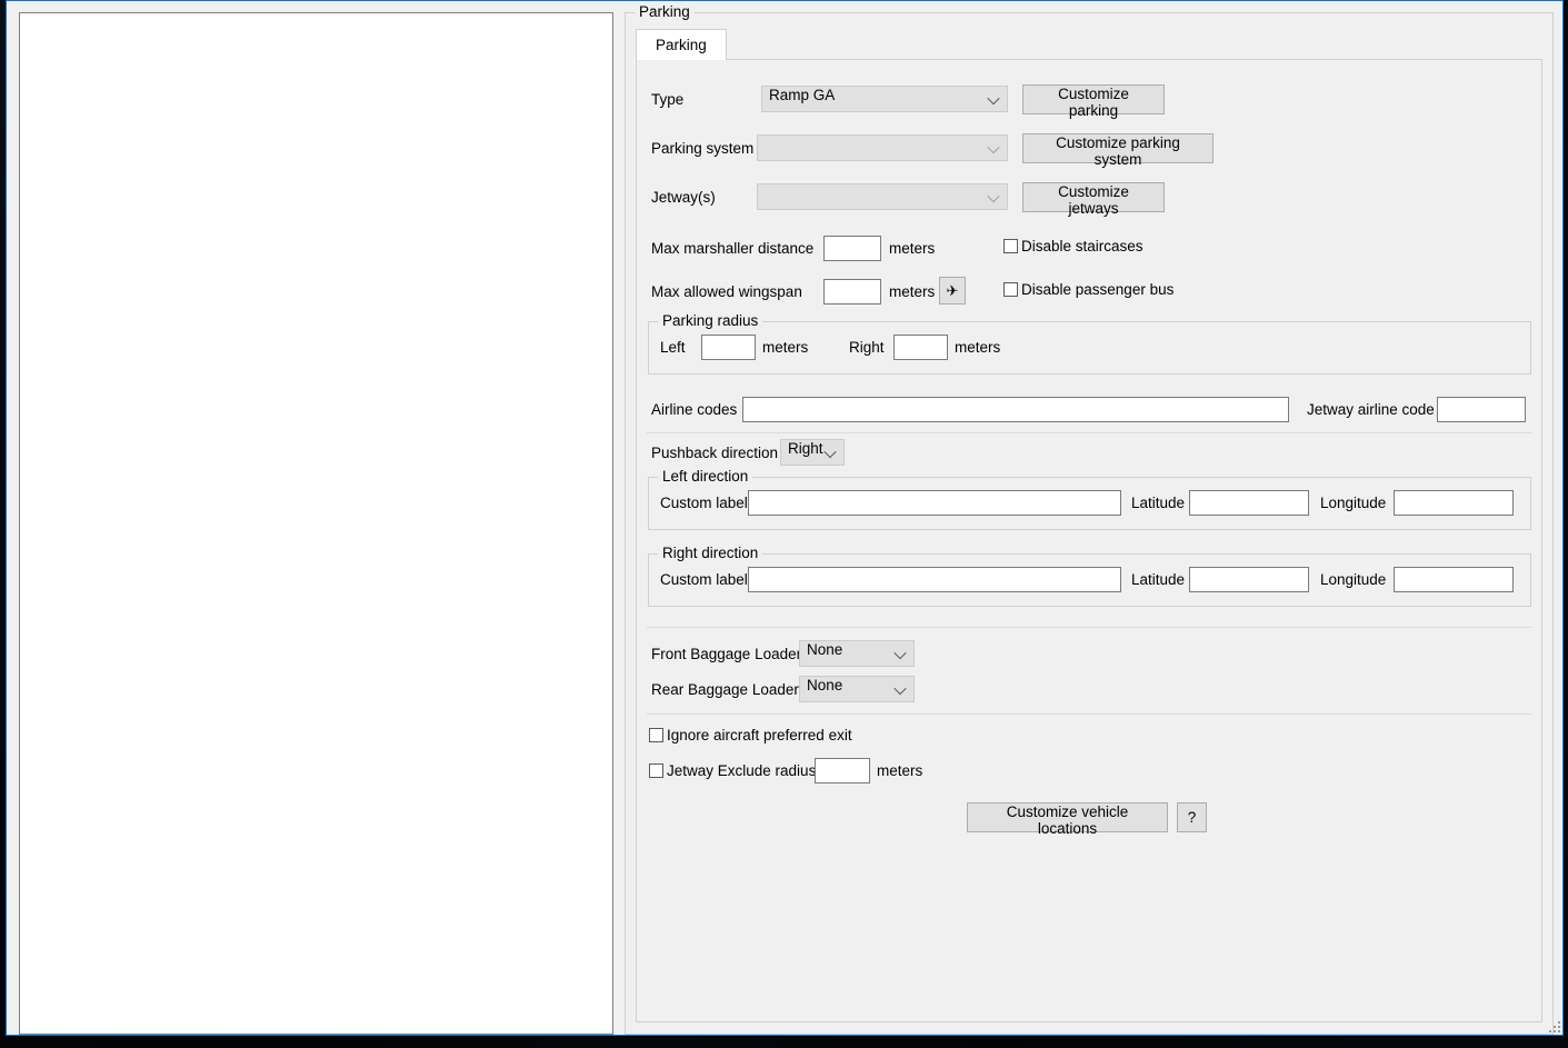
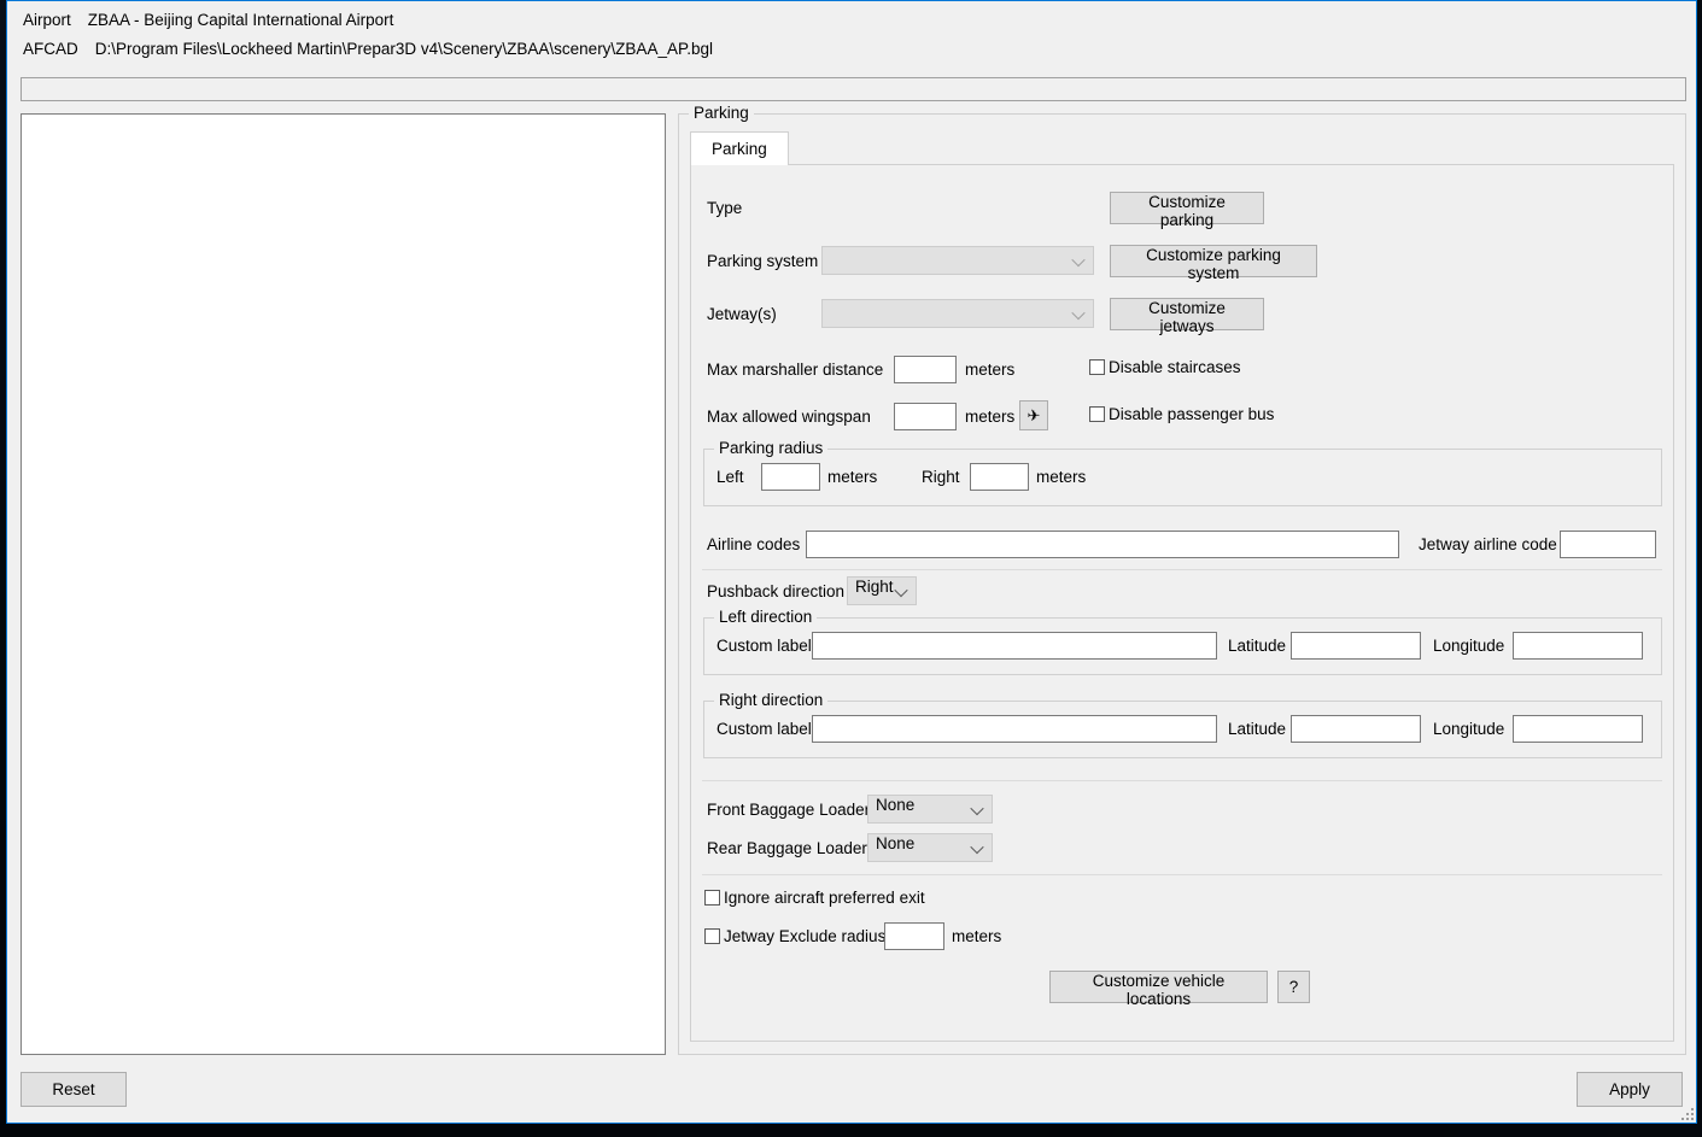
+ Airport
+ ZBAA - Beijing Capital International Airport
+ AFCAD
+ D:\Program Files\Lockheed Martin\Prepar3D v4\Scenery\ZBAA\scenery\ZBAA_AP.bgl
  Parking
  Parking
  Type
- Ramp GA
  Customize parking
  Parking system
  Customize parking system
  Jetway(s)
  Customize jetways
  Max marshaller distance
  meters
  Disable staircases
  Max allowed wingspan
  meters
  ✈
  Disable passenger bus
  Parking radius
  Left
  meters
  Right
  meters
  Airline codes
  Jetway airline code
  Pushback direction
  Right
  Left direction
  Custom label
  Latitude
  Longitude
  Right direction
  Custom label
  Latitude
  Longitude
  Front Baggage Loade
  None
  Rear Baggage Loader
  None
  Ignore aircraft preferred exit
  Jetway Exclude radius
  meters
  Customize vehicle locations
  ?
+ Reset
+ Apply
